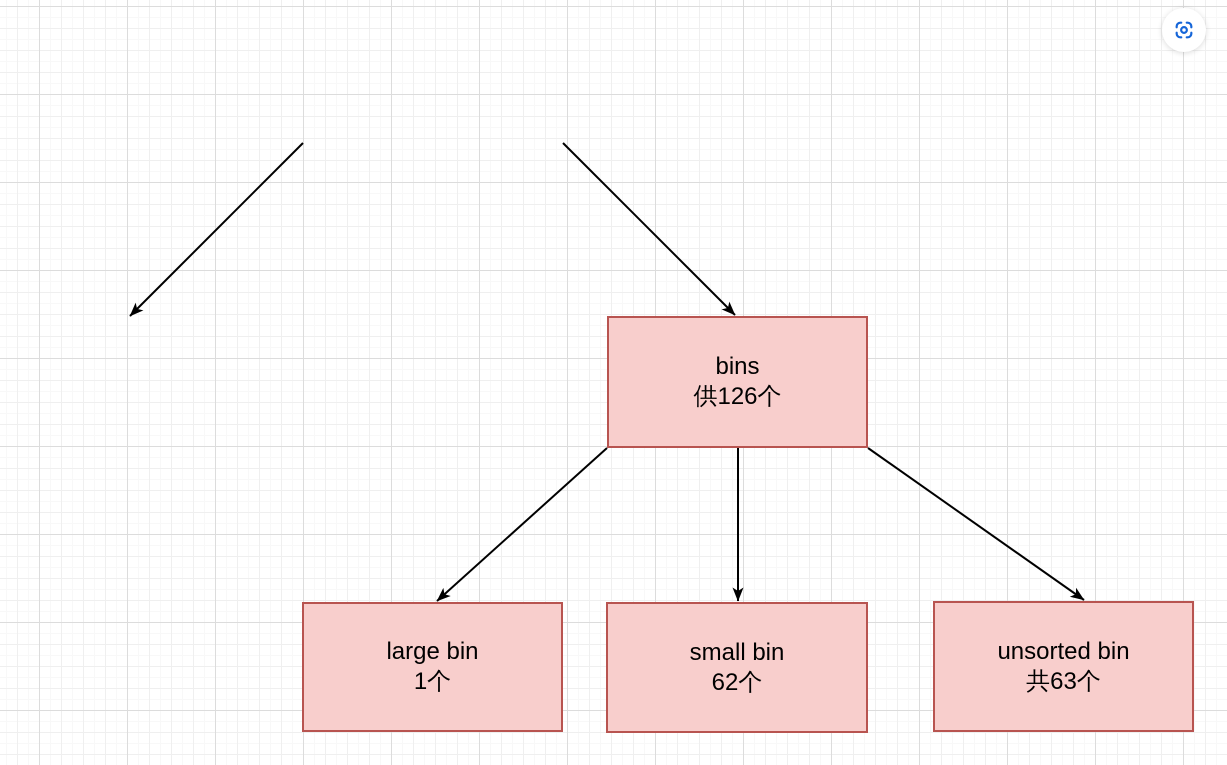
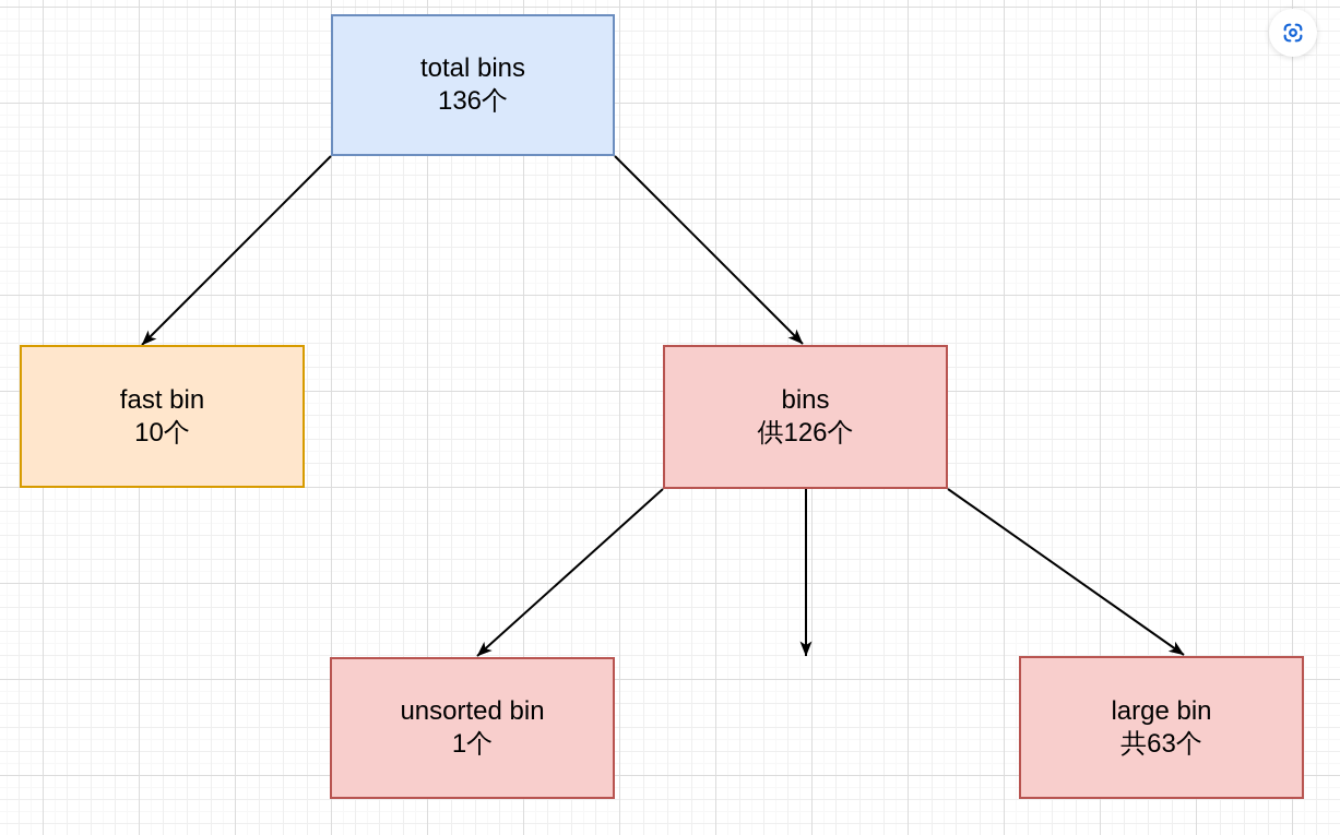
+ total bins
+ 136个
+ fast bin
+ 10个
  bins
  供126个
- large bin
+ unsorted bin
  1个
- small bin
- 62个
- unsorted bin
+ large bin
  共63个
